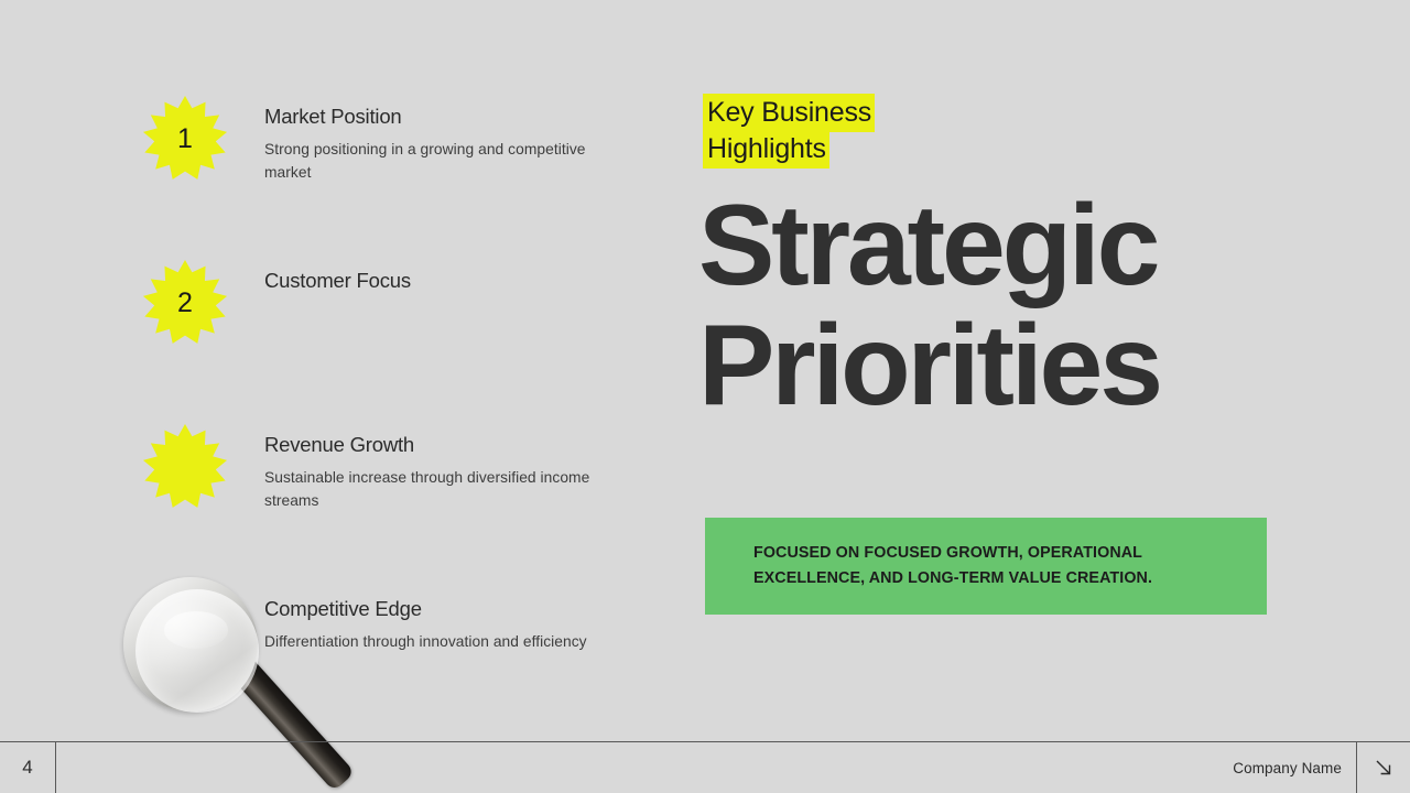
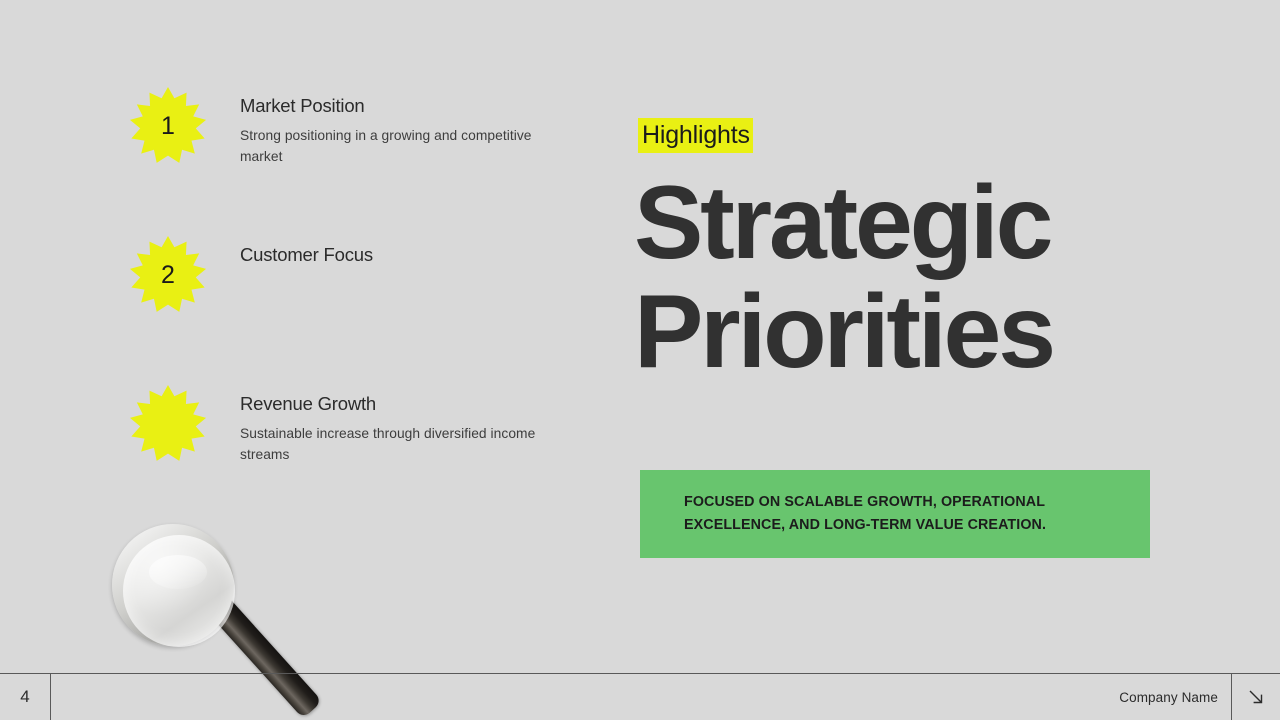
  1
  Market Position
  Strong positioning in a growing and competitive market
  2
  Customer Focus
  Revenue Growth
  Sustainable increase through diversified income streams
- Competitive Edge
- Differentiation through innovation and efficiency
- Key Business
  Highlights
  Strategic
  Priorities
- FOCUSED ON FOCUSED GROWTH, OPERATIONAL EXCELLENCE, AND LONG-TERM VALUE CREATION.
+ FOCUSED ON SCALABLE GROWTH, OPERATIONAL EXCELLENCE, AND LONG-TERM VALUE CREATION.
  4
  Company Name
